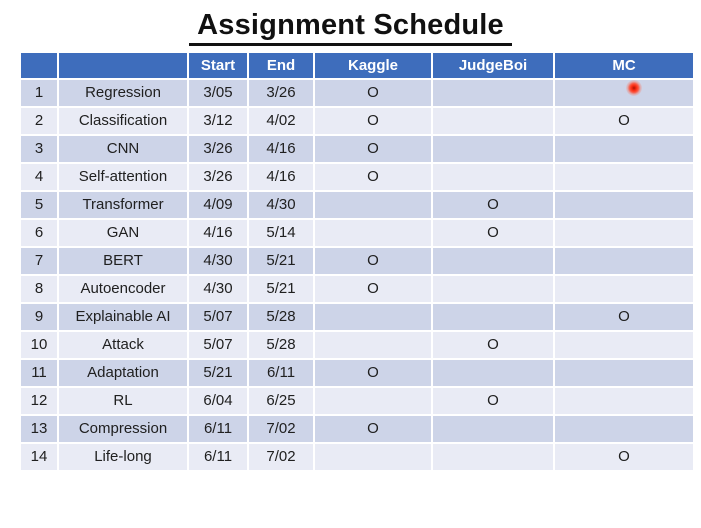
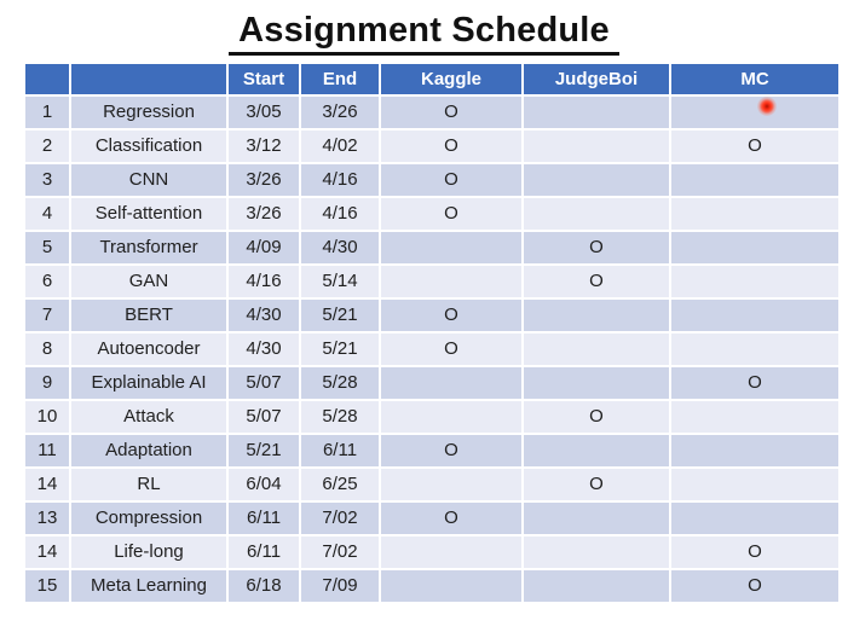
  Assignment Schedule
  		Start	End	Kaggle	JudgeBoi	MC
  1	Regression	3/05	3/26	O
  2	Classification	3/12	4/02	O		O
  3	CNN	3/26	4/16	O
  4	Self-attention	3/26	4/16	O
  5	Transformer	4/09	4/30		O
  6	GAN	4/16	5/14		O
  7	BERT	4/30	5/21	O
  8	Autoencoder	4/30	5/21	O
  9	Explainable AI	5/07	5/28			O
  10	Attack	5/07	5/28		O
  11	Adaptation	5/21	6/11	O
- 12	RL	6/04	6/25		O
+ 14	RL	6/04	6/25		O
  13	Compression	6/11	7/02	O
  14	Life-long	6/11	7/02			O
+ 15	Meta Learning	6/18	7/09			O
